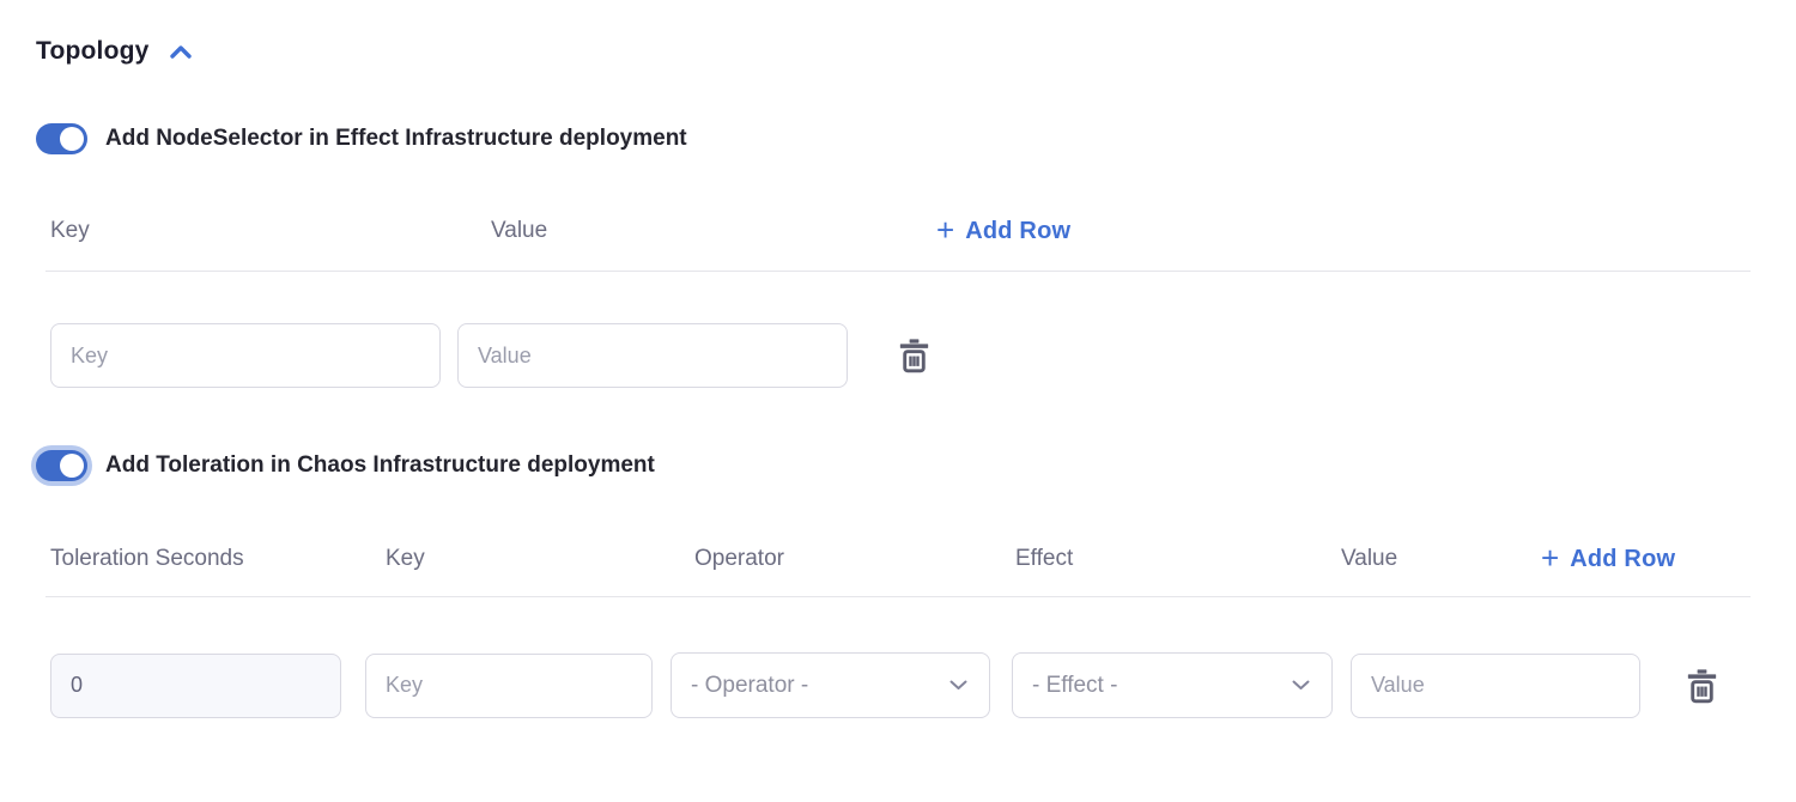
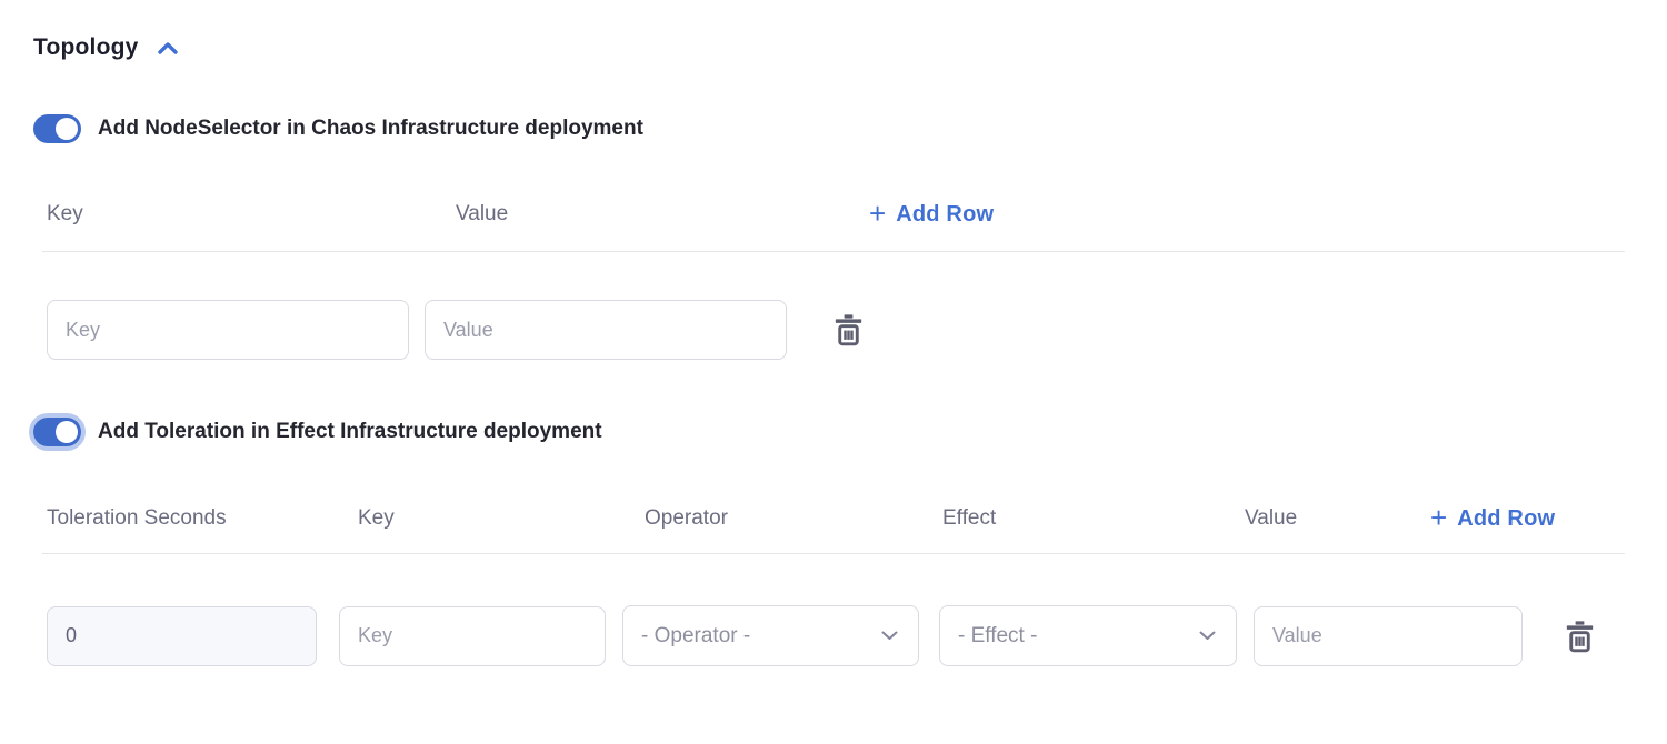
  Topology
- Add NodeSelector in Effect Infrastructure deployment
+ Add NodeSelector in Chaos Infrastructure deployment
  Key
  Value
  +
  Add Row
  Key
  Value
- Add Toleration in Chaos Infrastructure deployment
+ Add Toleration in Effect Infrastructure deployment
  Toleration Seconds
  Key
  Operator
  Effect
  Value
  +
  Add Row
  0
  Key
  - Operator -
  - Effect -
  Value
